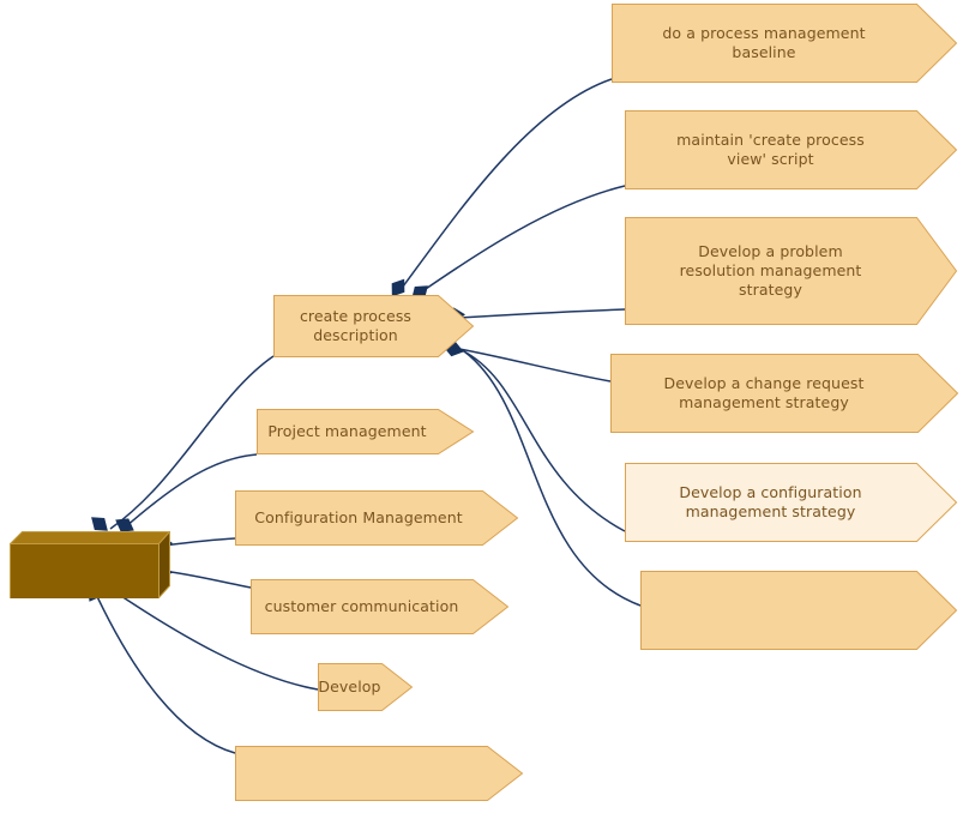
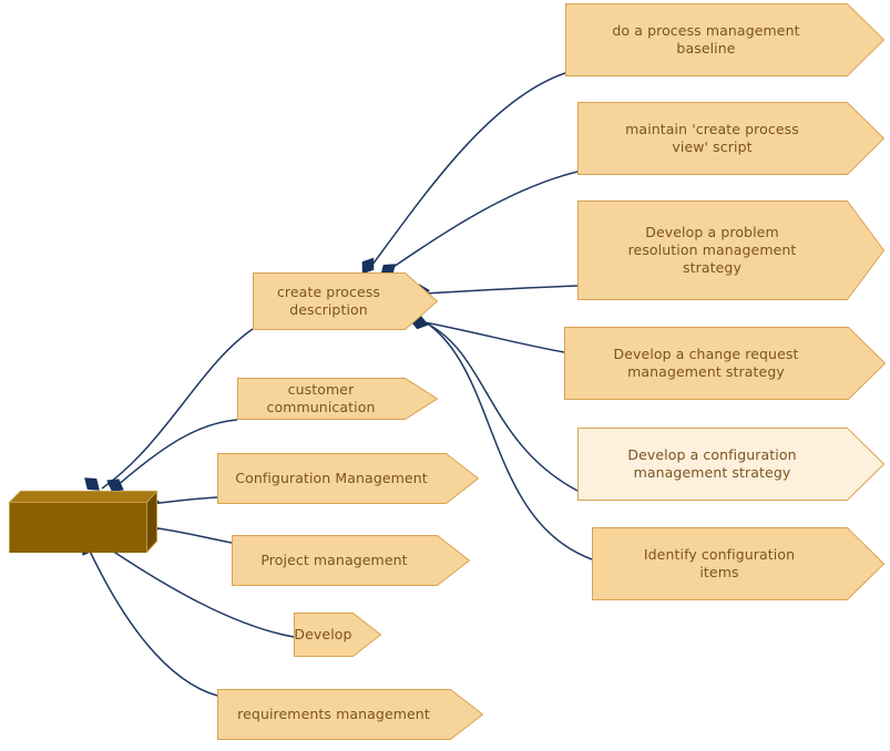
  create process
  description
- Project management
+ customer communication
  Configuration Management
- customer communication
+ Project management
  Develop
+ requirements management
  do a process management
  baseline
  maintain 'create process
  view' script
  Develop a problem
  resolution management
  strategy
  Develop a change request
  management strategy
  Develop a configuration
  management strategy
+ Identify configuration
+ items
